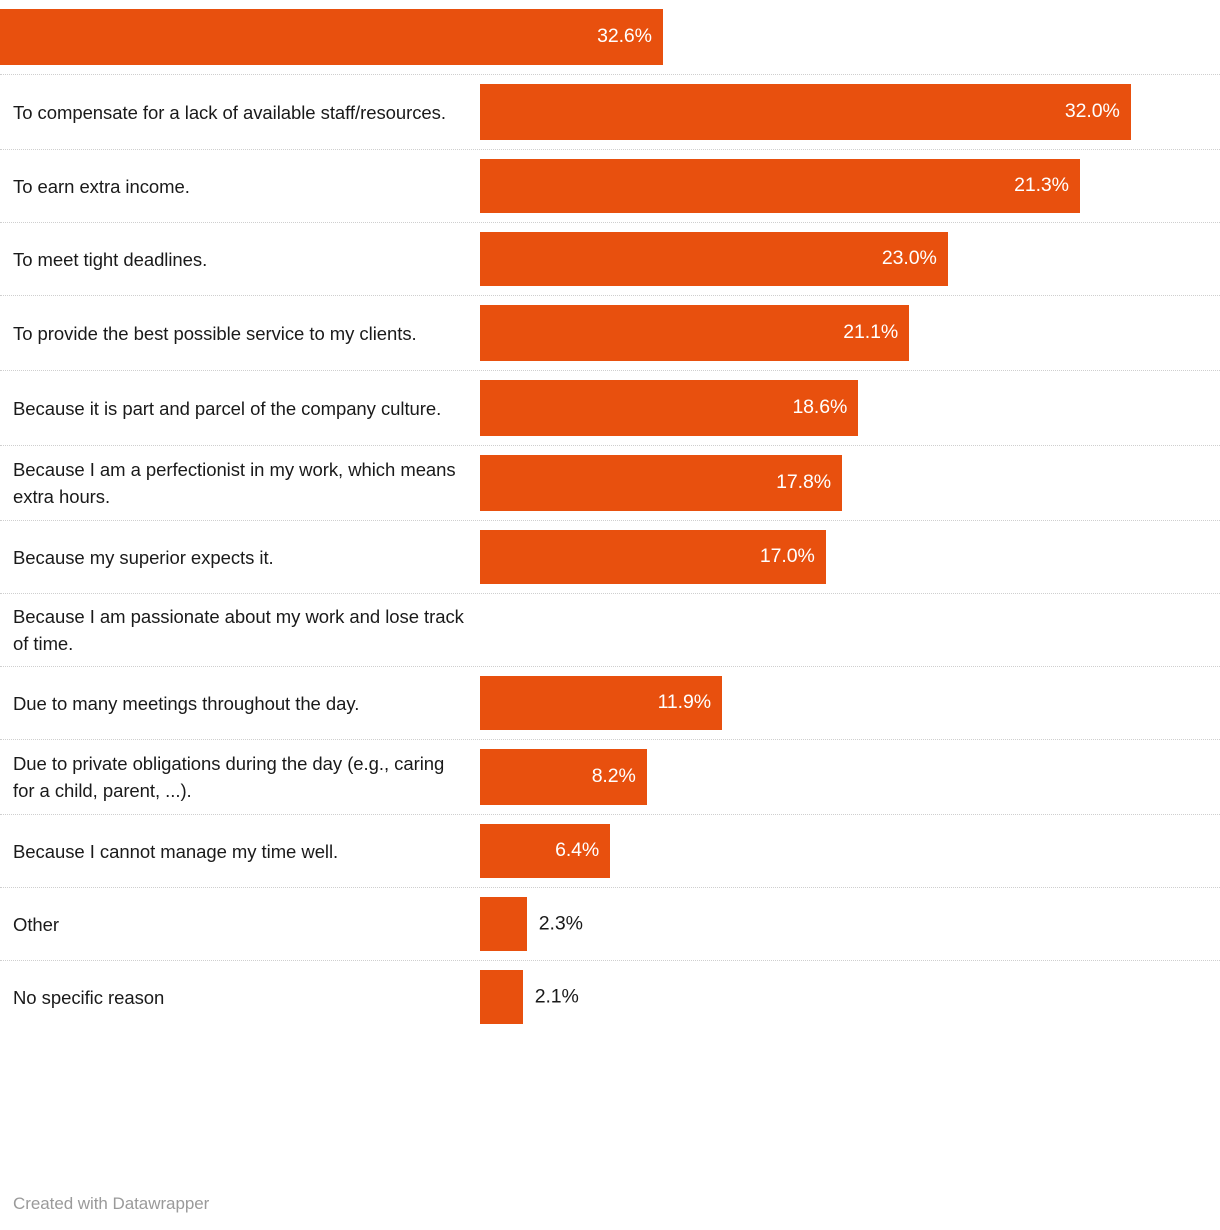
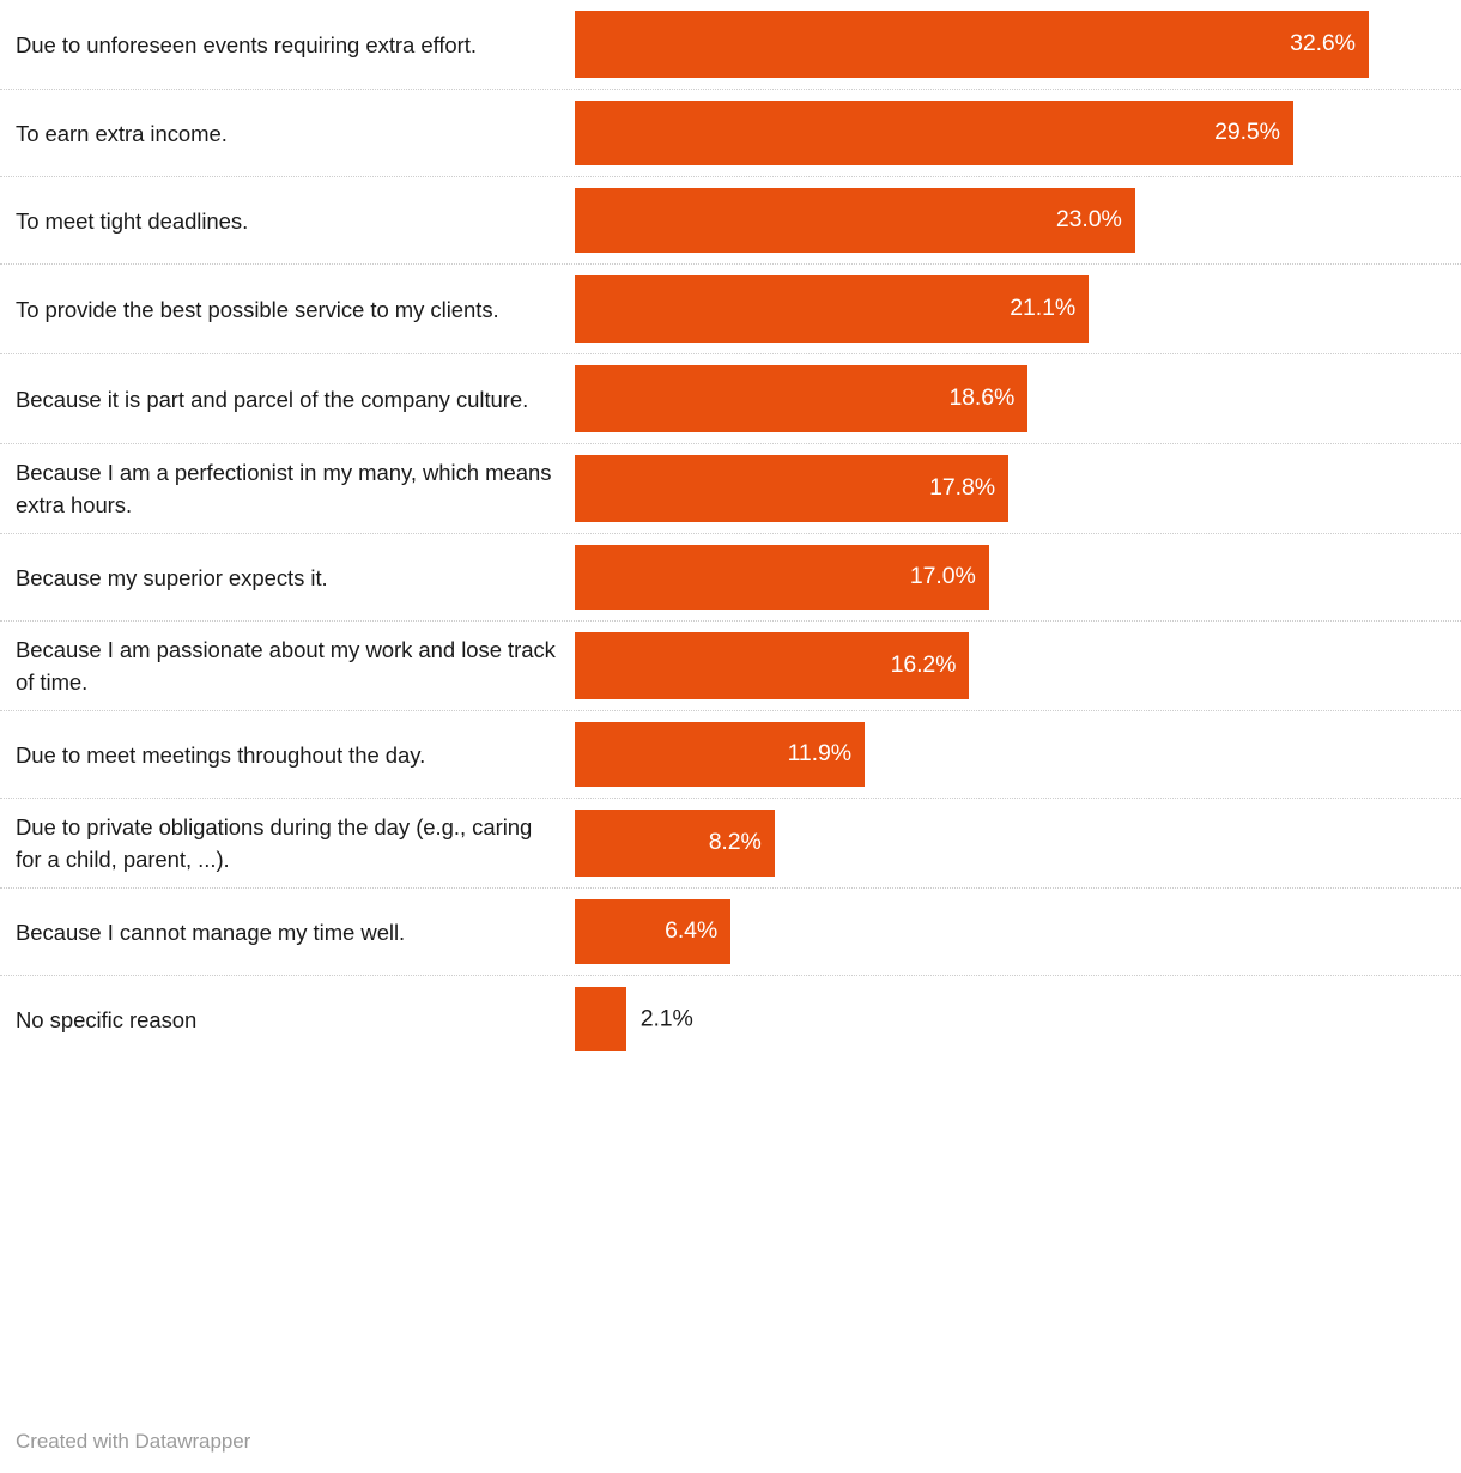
+ Due to unforeseen events requiring extra effort.
  32.6%
- To compensate for a lack of available staff/resources.
- 32.0%
  To earn extra income.
- 21.3%
+ 29.5%
  To meet tight deadlines.
  23.0%
  To provide the best possible service to my clients.
  21.1%
  Because it is part and parcel of the company culture.
  18.6%
- Because I am a perfectionist in my work, which means extra hours.
+ Because I am a perfectionist in my many, which means extra hours.
  17.8%
  Because my superior expects it.
  17.0%
  Because I am passionate about my work and lose track of time.
+ 16.2%
- Due to many meetings throughout the day.
+ Due to meet meetings throughout the day.
  11.9%
  Due to private obligations during the day (e.g., caring for a child, parent, ...).
  8.2%
  Because I cannot manage my time well.
  6.4%
- Other
- 2.3%
  No specific reason
  2.1%
  Created with Datawrapper
